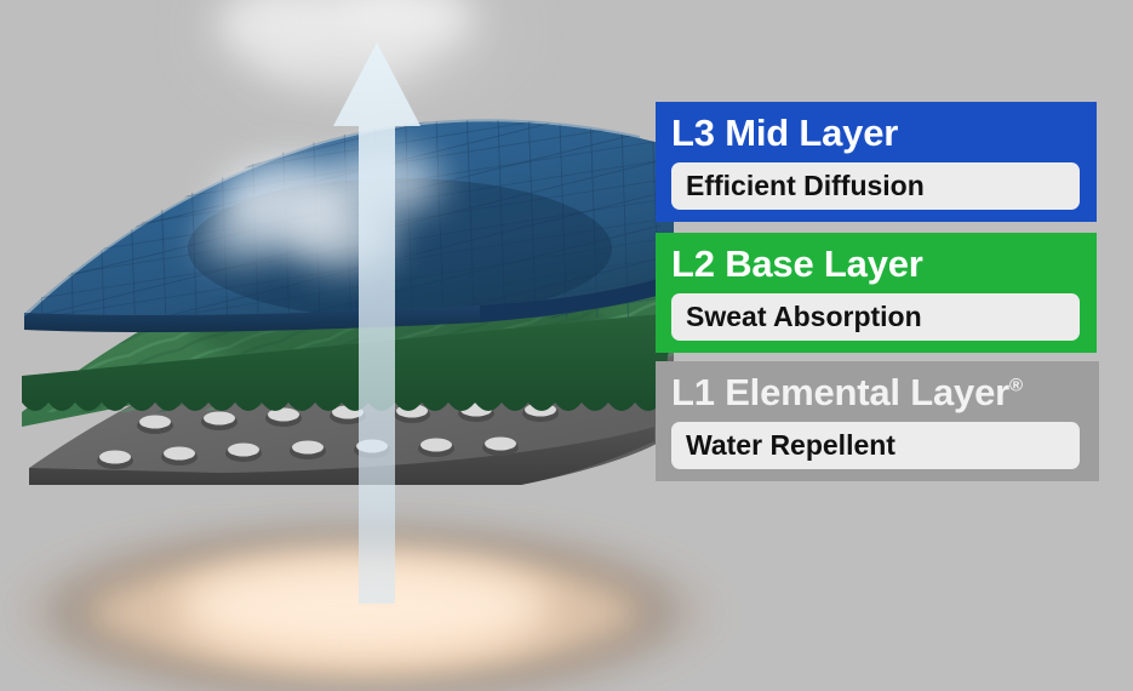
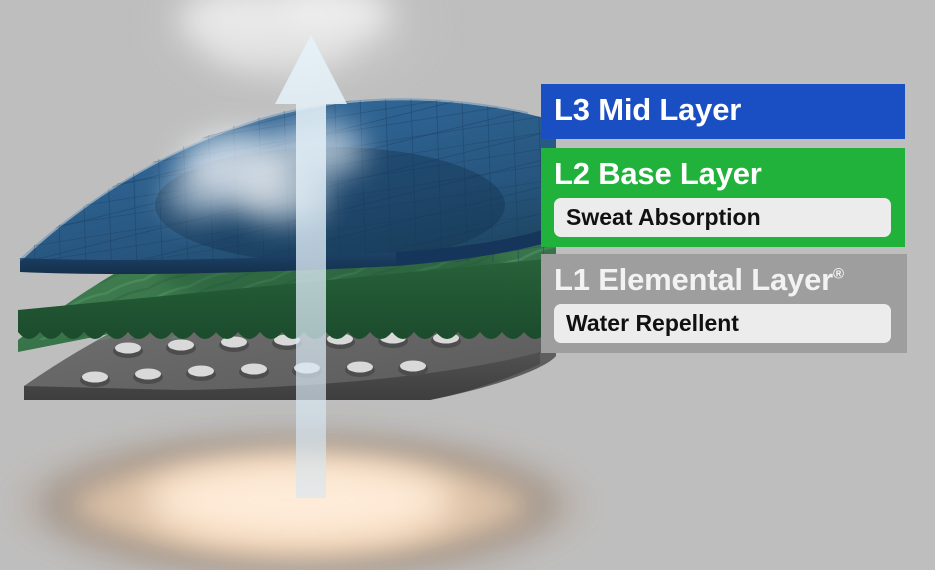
  L3 Mid Layer
- Efficient Diffusion
  L2 Base Layer
  Sweat Absorption
  L1 Elemental Layer®
  Water Repellent
